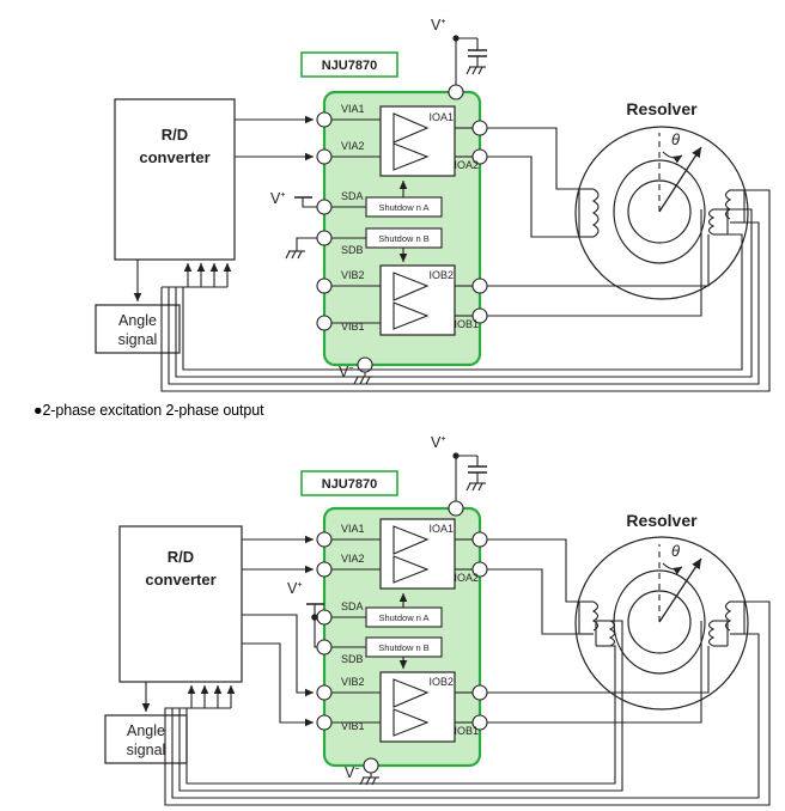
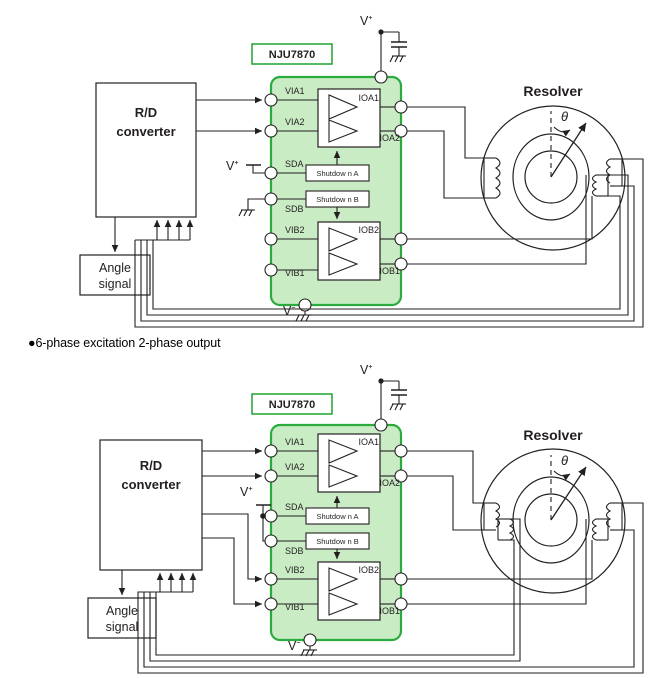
- ●2-phase excitation 2-phase output
+ ●6-phase excitation 2-phase output
  NJU7870
  R/D
  converter
  Angle
  signal
  Shutdow n A
  Shutdow n B
  VIA1
  VIA2
  SDA
  SDB
  VIB2
  VIB1
  IOA1
  IOA2
  IOB2
  IOB1
  V⁺
  V⁻
  V⁺
  Resolver
  θ
  NJU7870
  R/D
  converter
  Angle
  signal
  Shutdow n A
  Shutdow n B
  VIA1
  VIA2
  SDA
  SDB
  VIB2
  VIB1
  IOA1
  IOA2
  IOB2
  IOB1
  V⁺
  V⁻
  V⁺
  Resolver
  θ
